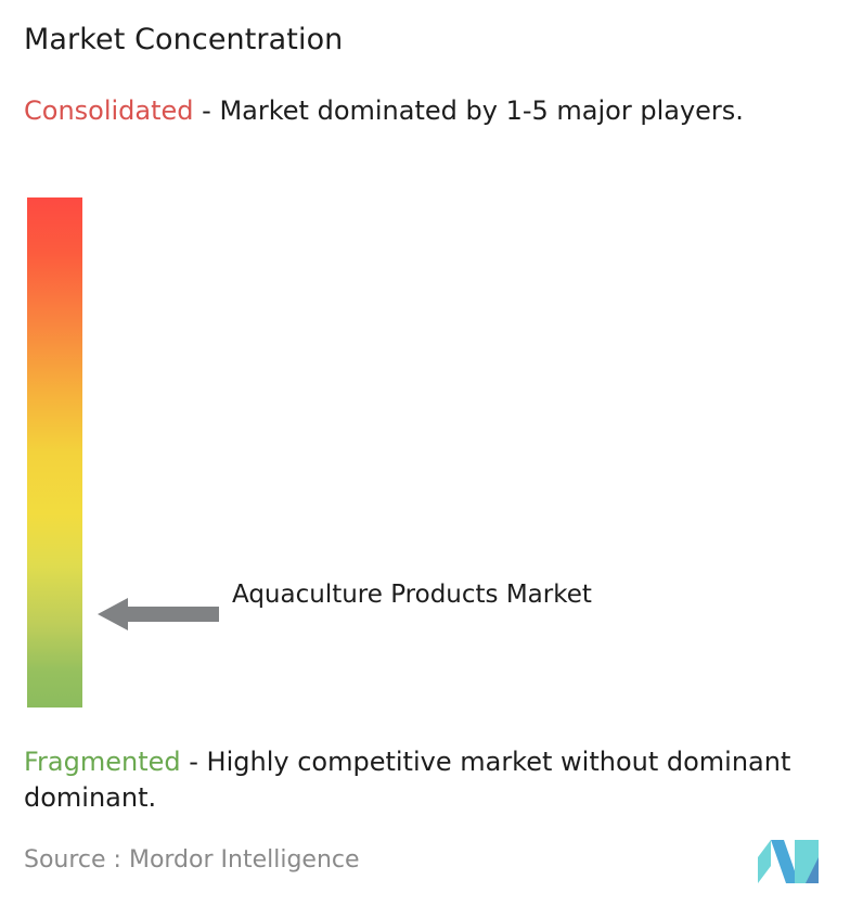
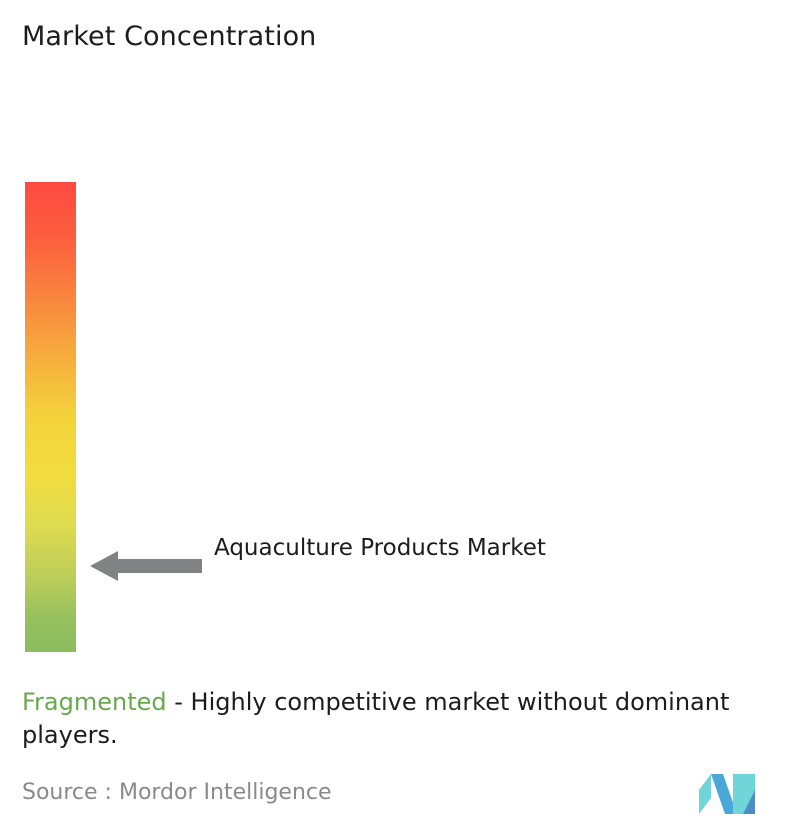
  Market Concentration
- Consolidated - Market dominated by 1-5 major players.
  Aquaculture Products Market
- Fragmented - Highly competitive market without dominant dominant.
+ Fragmented - Highly competitive market without dominant players.
  Source : Mordor Intelligence
